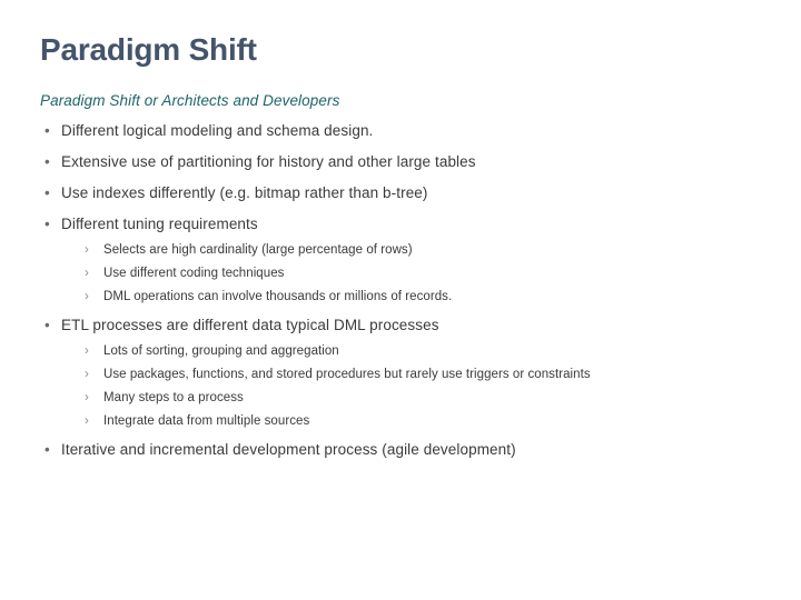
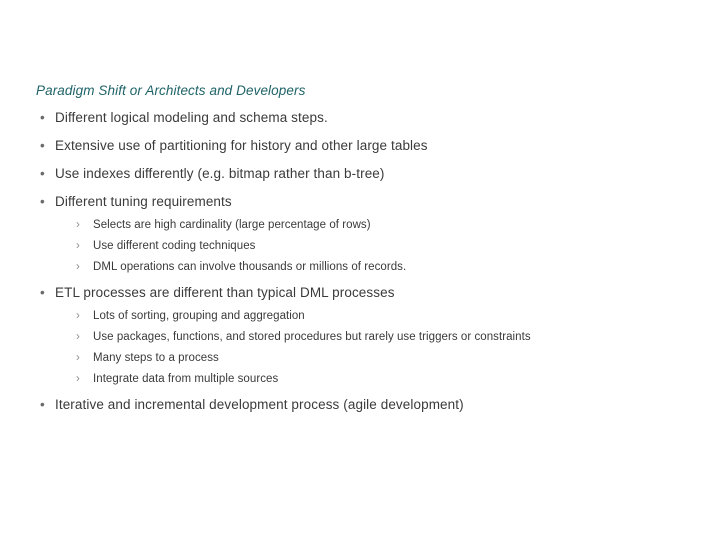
- Paradigm Shift
  Paradigm Shift or Architects and Developers
  •
- Different logical modeling and schema design.
+ Different logical modeling and schema steps.
  •
  Extensive use of partitioning for history and other large tables
  •
  Use indexes differently (e.g. bitmap rather than b-tree)
  •
  Different tuning requirements
  ›
  Selects are high cardinality (large percentage of rows)
  ›
  Use different coding techniques
  ›
  DML operations can involve thousands or millions of records.
  •
- ETL processes are different data typical DML processes
+ ETL processes are different than typical DML processes
  ›
  Lots of sorting, grouping and aggregation
  ›
  Use packages, functions, and stored procedures but rarely use triggers or constraints
  ›
  Many steps to a process
  ›
  Integrate data from multiple sources
  •
  Iterative and incremental development process (agile development)
